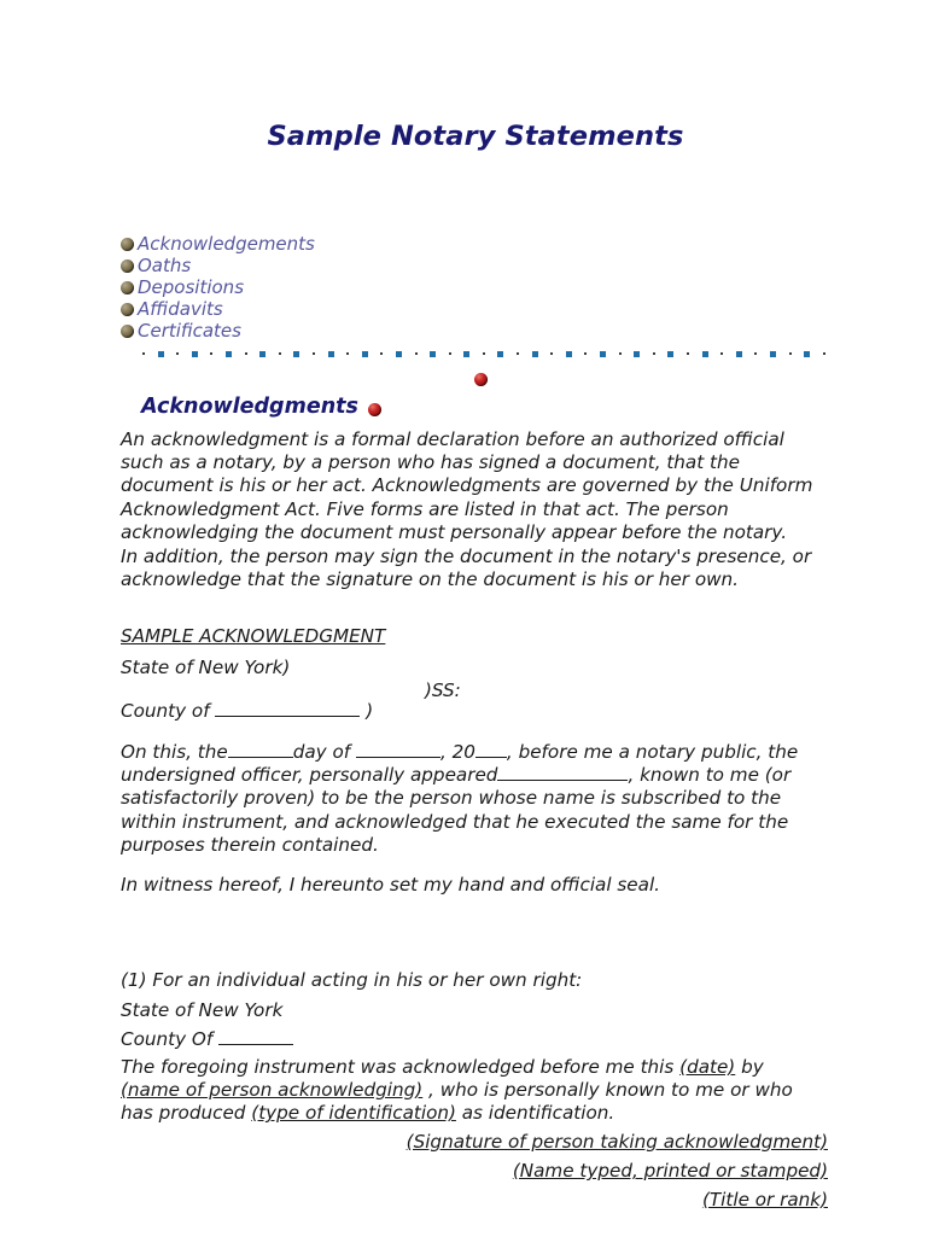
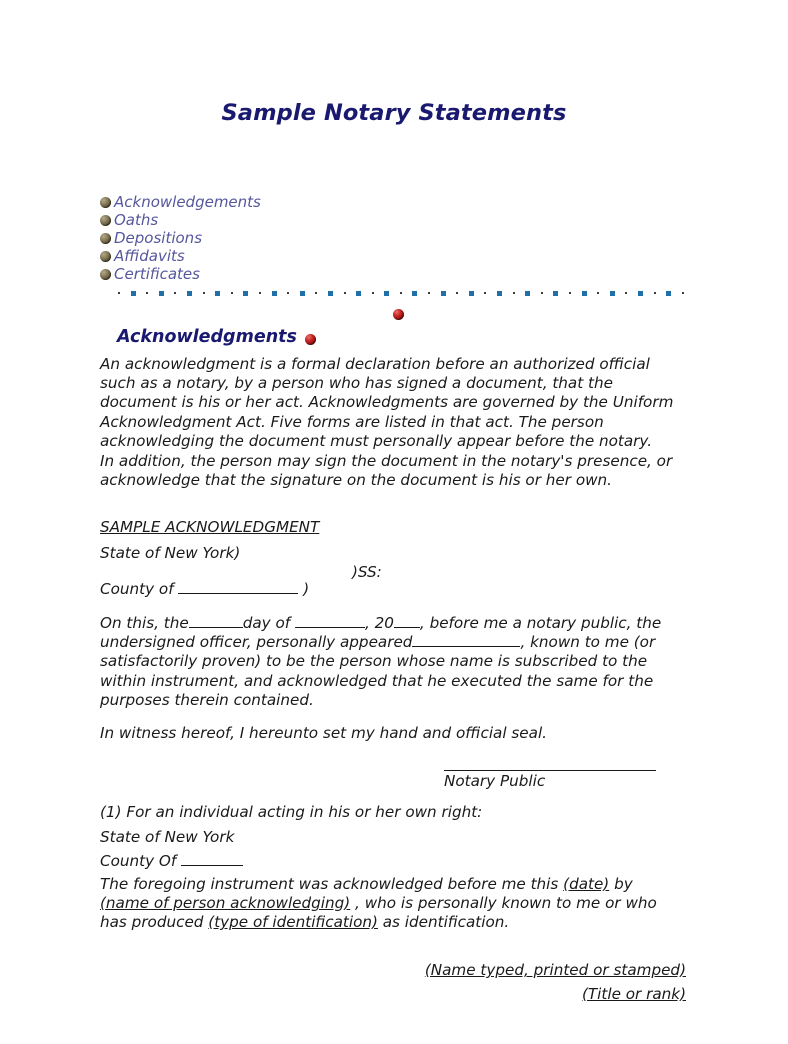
  Sample Notary Statements
  Acknowledgements
  Oaths
  Depositions
  Affidavits
  Certificates
  Acknowledgments
  An acknowledgment is a formal declaration before an authorized official such as a notary, by a person who has signed a document, that the document is his or her act. Acknowledgments are governed by the Uniform Acknowledgment Act. Five forms are listed in that act. The person acknowledging the document must personally appear before the notary.
  In addition, the person may sign the document in the notary's presence, or acknowledge that the signature on the document is his or her own.
  SAMPLE ACKNOWLEDGMENT
  State of New York)
  )SS:
  County of )
  On this, the day of , 20 , before me a notary public, the undersigned officer, personally appeared , known to me (or satisfactorily proven) to be the person whose name is subscribed to the within instrument, and acknowledged that he executed the same for the purposes therein contained.
  In witness hereof, I hereunto set my hand and official seal.
+ Notary Public
  (1) For an individual acting in his or her own right:
  State of New York
  County Of
  The foregoing instrument was acknowledged before me this (date) by (name of person acknowledging) , who is personally known to me or who has produced (type of identification) as identification.
- (Signature of person taking acknowledgment)
  (Name typed, printed or stamped)
  (Title or rank)
